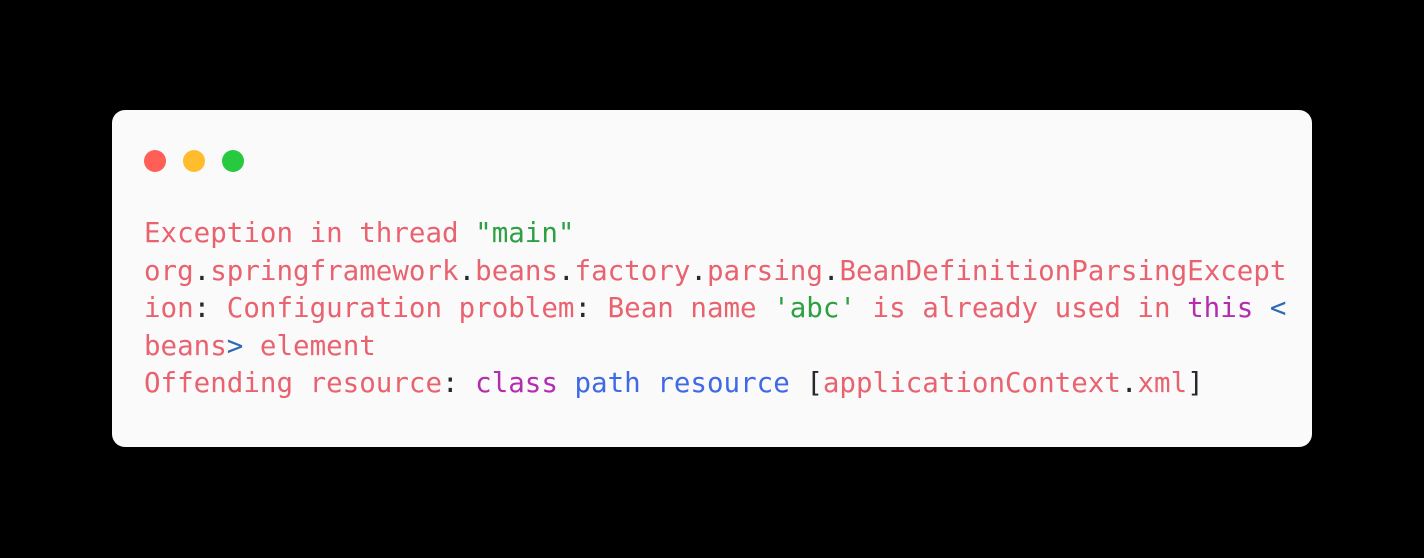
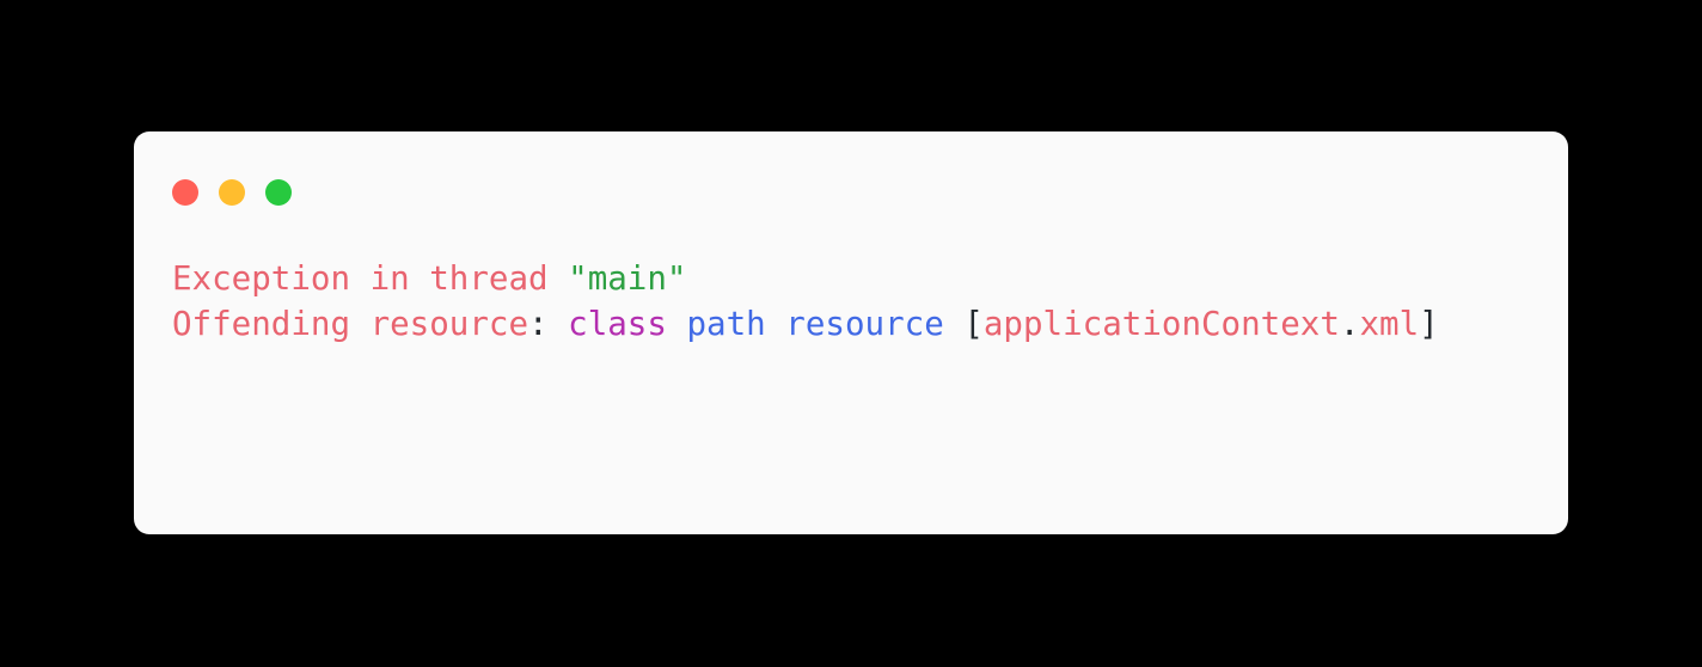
  Exception in thread "main"
- org.springframework.beans.factory.parsing.BeanDefinitionParsingException: Configuration problem: Bean name 'abc' is already used in this <beans> element
  Offending resource: class path resource [applicationContext.xml]
